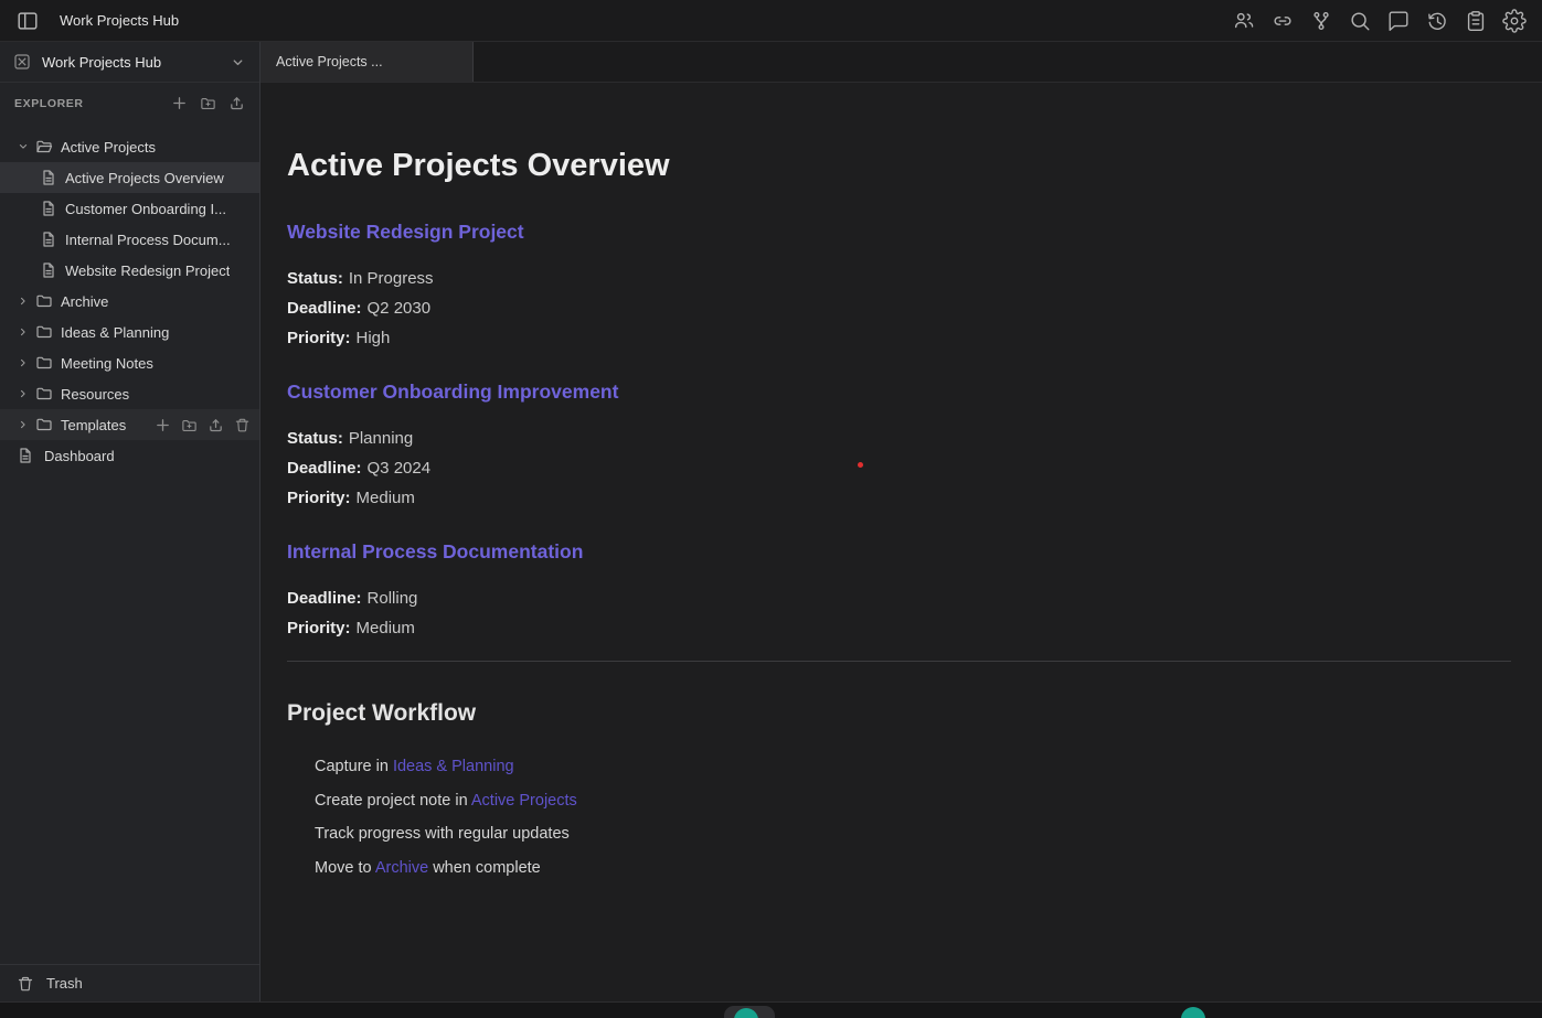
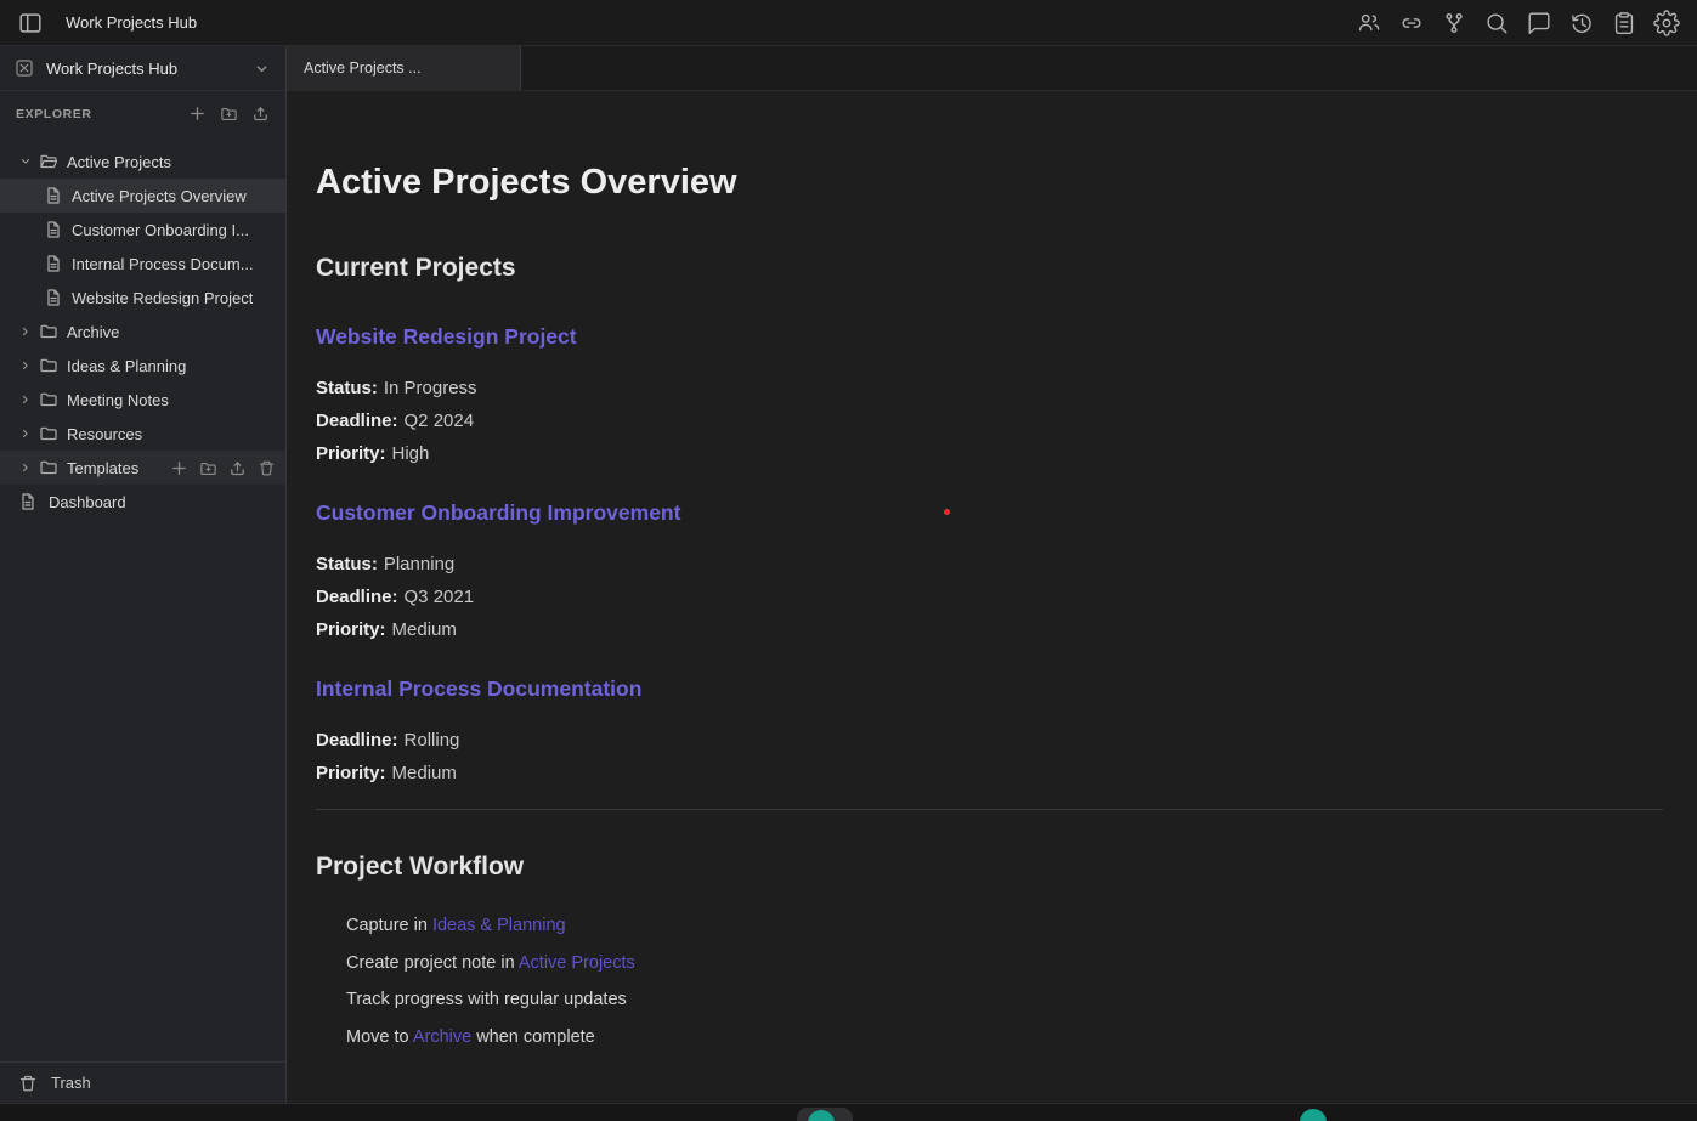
  Work Projects Hub
  Work Projects Hub
  EXPLORER
  Active Projects
  Active Projects Overview
  Customer Onboarding I...
  Internal Process Docum...
  Website Redesign Project
  Archive
  Ideas & Planning
  Meeting Notes
  Resources
  Templates
  Dashboard
  Trash
  Active Projects ...
  Active Projects Overview
+ Current Projects
  Website Redesign Project
  Status: In Progress
- Deadline: Q2 2030
+ Deadline: Q2 2024
  Priority: High
  Customer Onboarding Improvement
  Status: Planning
- Deadline: Q3 2024
+ Deadline: Q3 2021
  Priority: Medium
  Internal Process Documentation
  Deadline: Rolling
  Priority: Medium
  Project Workflow
  Capture in Ideas & Planning
  Create project note in Active Projects
  Track progress with regular updates
  Move to Archive when complete
